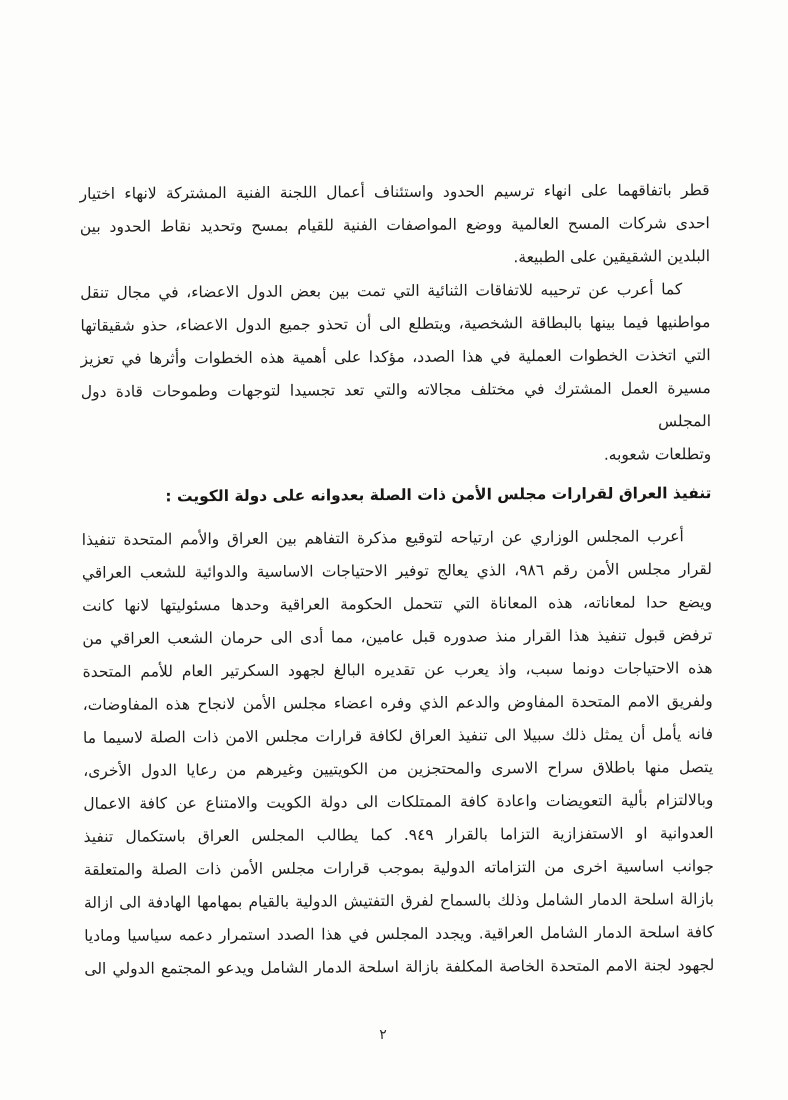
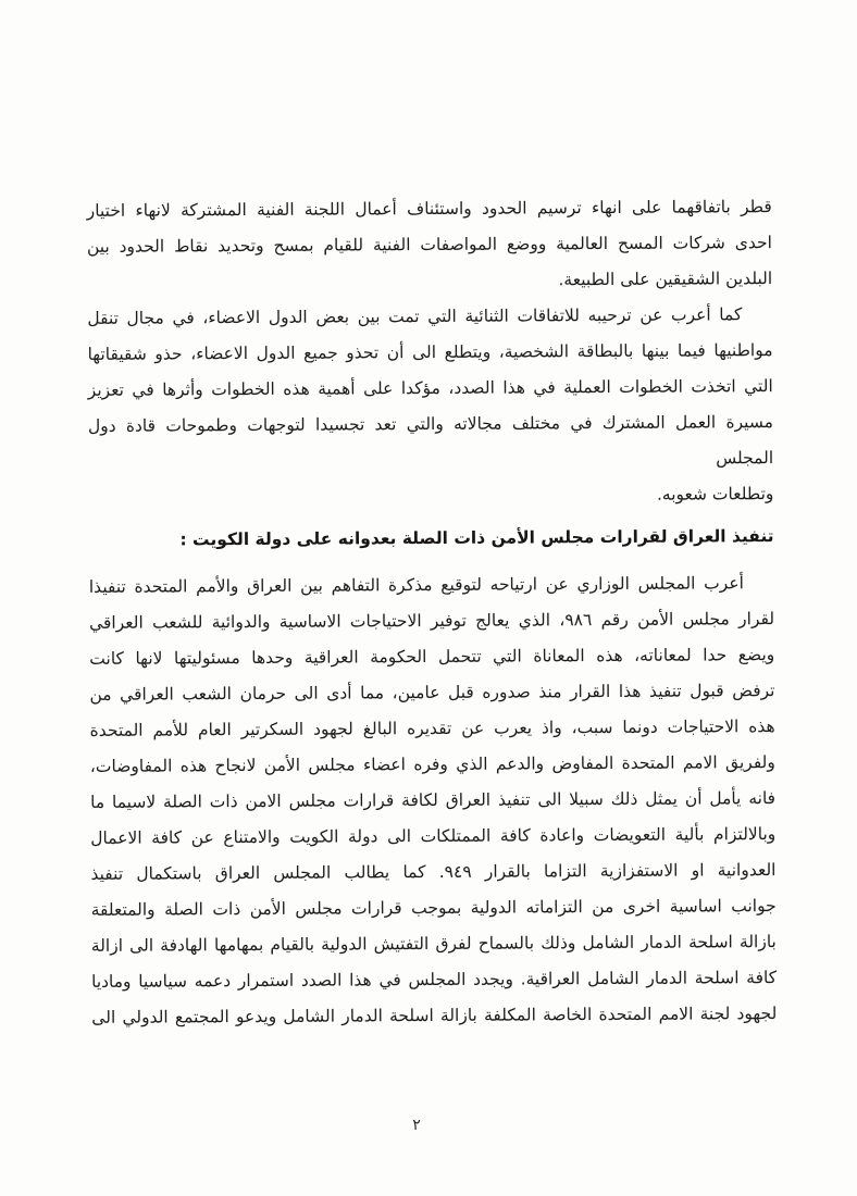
  قطر باتفاقهما على انهاء ترسيم الحدود واستئناف أعمال اللجنة الفنية المشتركة لانهاء اختيار
  احدى شركات المسح العالمية ووضع المواصفات الفنية للقيام بمسح وتحديد نقاط الحدود بين
  البلدين الشقيقين على الطبيعة.
  كما أعرب عن ترحيبه للاتفاقات الثنائية التي تمت بين بعض الدول الاعضاء، في مجال تنقل
  مواطنيها فيما بينها بالبطاقة الشخصية، ويتطلع الى أن تحذو جميع الدول الاعضاء، حذو شقيقاتها
  التي اتخذت الخطوات العملية في هذا الصدد، مؤكدا على أهمية هذه الخطوات وأثرها في تعزيز
  مسيرة العمل المشترك في مختلف مجالاته والتي تعد تجسيدا لتوجهات وطموحات قادة دول المجلس
  وتطلعات شعوبه.
  تنفيذ العراق لقرارات مجلس الأمن ذات الصلة بعدوانه على دولة الكويت :
  أعرب المجلس الوزاري عن ارتياحه لتوقيع مذكرة التفاهم بين العراق والأمم المتحدة تنفيذا
  لقرار مجلس الأمن رقم ٩٨٦، الذي يعالج توفير الاحتياجات الاساسية والدوائية للشعب العراقي
  ويضع حدا لمعاناته، هذه المعاناة التي تتحمل الحكومة العراقية وحدها مسئوليتها لانها كانت
  ترفض قبول تنفيذ هذا القرار منذ صدوره قبل عامين، مما أدى الى حرمان الشعب العراقي من
  هذه الاحتياجات دونما سبب، واذ يعرب عن تقديره البالغ لجهود السكرتير العام للأمم المتحدة
  ولفريق الامم المتحدة المفاوض والدعم الذي وفره اعضاء مجلس الأمن لانجاح هذه المفاوضات،
  فانه يأمل أن يمثل ذلك سبيلا الى تنفيذ العراق لكافة قرارات مجلس الامن ذات الصلة لاسيما ما
- يتصل منها باطلاق سراح الاسرى والمحتجزين من الكويتيين وغيرهم من رعايا الدول الأخرى،
  وبالالتزام بألية التعويضات واعادة كافة الممتلكات الى دولة الكويت والامتناع عن كافة الاعمال
  العدوانية او الاستفزازية التزاما بالقرار ٩٤٩. كما يطالب المجلس العراق باستكمال تنفيذ
  جوانب اساسية اخرى من التزاماته الدولية بموجب قرارات مجلس الأمن ذات الصلة والمتعلقة
  بازالة اسلحة الدمار الشامل وذلك بالسماح لفرق التفتيش الدولية بالقيام بمهامها الهادفة الى ازالة
  كافة اسلحة الدمار الشامل العراقية. ويجدد المجلس في هذا الصدد استمرار دعمه سياسيا وماديا
  لجهود لجنة الامم المتحدة الخاصة المكلفة بازالة اسلحة الدمار الشامل ويدعو المجتمع الدولي الى
  ٢
